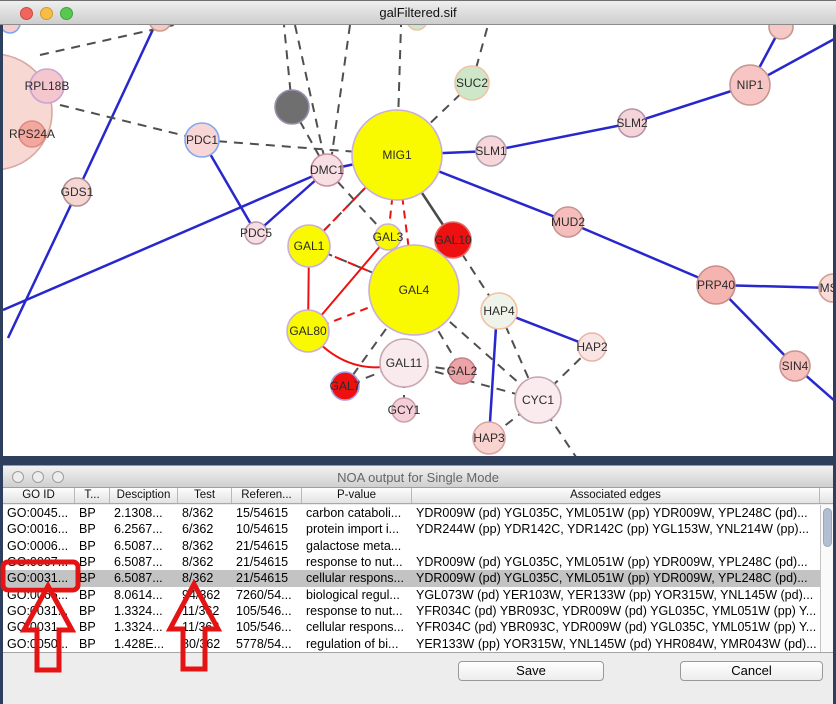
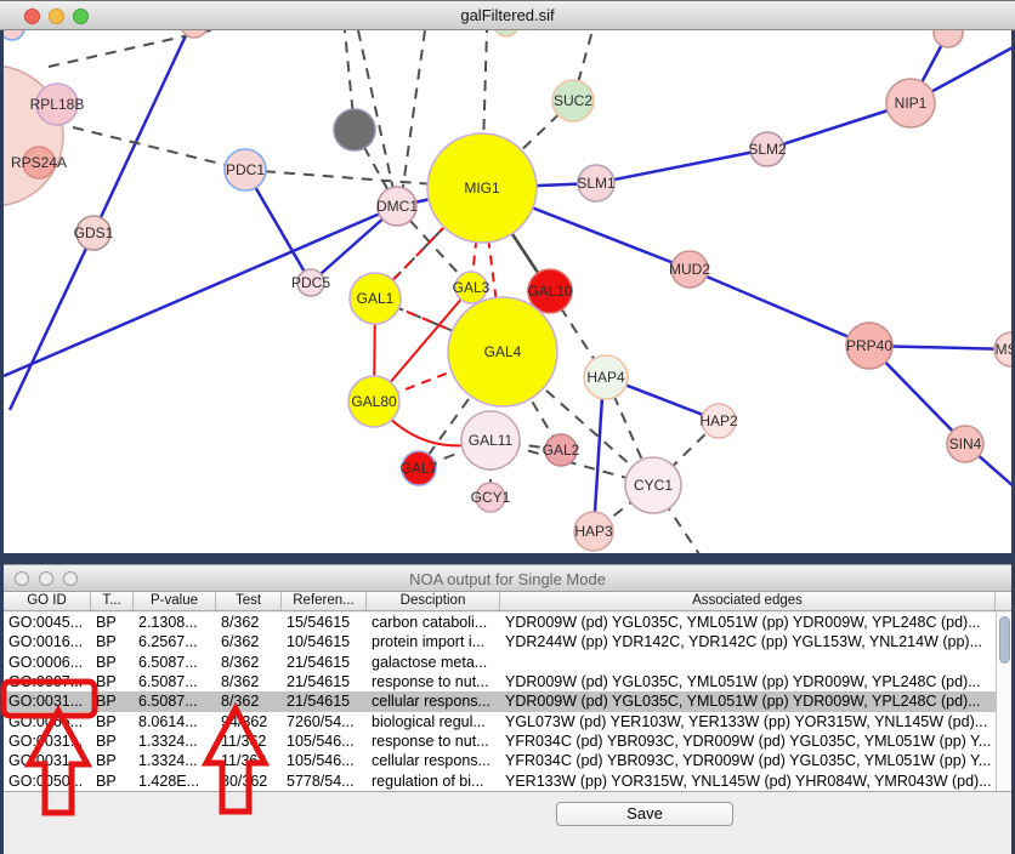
  galFiltered.sif
  RPL18B
  RPS24A
  GDS1
  PDC1
  DMC1
  MIG1
  SUC2
  SLM1
  SLM2
  NIP1
  MUD2
  PRP40
  SIN4
  PDC5
  GAL1
  GAL3
  GAL10
  GAL4
  HAP4
  GAL80
  GAL11
  GAL2
  GAL7
  GCY1
  HAP2
  CYC1
  HAP3
  NOA output for Single Mode
  GO ID
  T...
- Desciption
+ P-value
  Test
  Referen...
- P-value
+ Desciption
  Associated edges
  GO:0045...
  BP
  2.1308...
  8/362
  15/54615
  carbon cataboli...
  YDR009W (pd) YGL035C, YML051W (pp) YDR009W, YPL248C (pd)...
  GO:0016...
  BP
  6.2567...
  6/362
  10/54615
  protein import i...
  YDR244W (pp) YDR142C, YDR142C (pp) YGL153W, YNL214W (pp)...
  GO:0006...
  BP
  6.5087...
  8/362
  21/54615
  galactose meta...
  BP
  6.5087...
  8/362
  21/54615
  response to nut...
  YDR009W (pd) YGL035C, YML051W (pp) YDR009W, YPL248C (pd)...
  GO:0031...
  BP
  6.5087...
  8/362
  21/54615
  cellular respons...
  YDR009W (pd) YGL035C, YML051W (pp) YDR009W, YPL248C (pd)...
  GO:006...
  BP
  8.0614...
  94362
  7260/54...
  biological regul...
  YGL073W (pd) YER103W, YER133W (pp) YOR315W, YNL145W (pd)...
  GO:031.
  BP
  1.3324...
  11/32
  105/546...
  response to nut...
  YFR034C (pd) YBR093C, YDR009W (pd) YGL035C, YML051W (pp) Y...
  GO0031...
  BP
  1.3324...
  105/546...
  cellular respons...
  YFR034C (pd) YBR093C, YDR009W (pd) YGL035C, YML051W (pp) Y...
  GO:0050..
  BP
  1.428E...
  5778/54...
  regulation of bi...
  YER133W (pp) YOR315W, YNL145W (pd) YHR084W, YMR043W (pd)...
  Save
- Cancel
